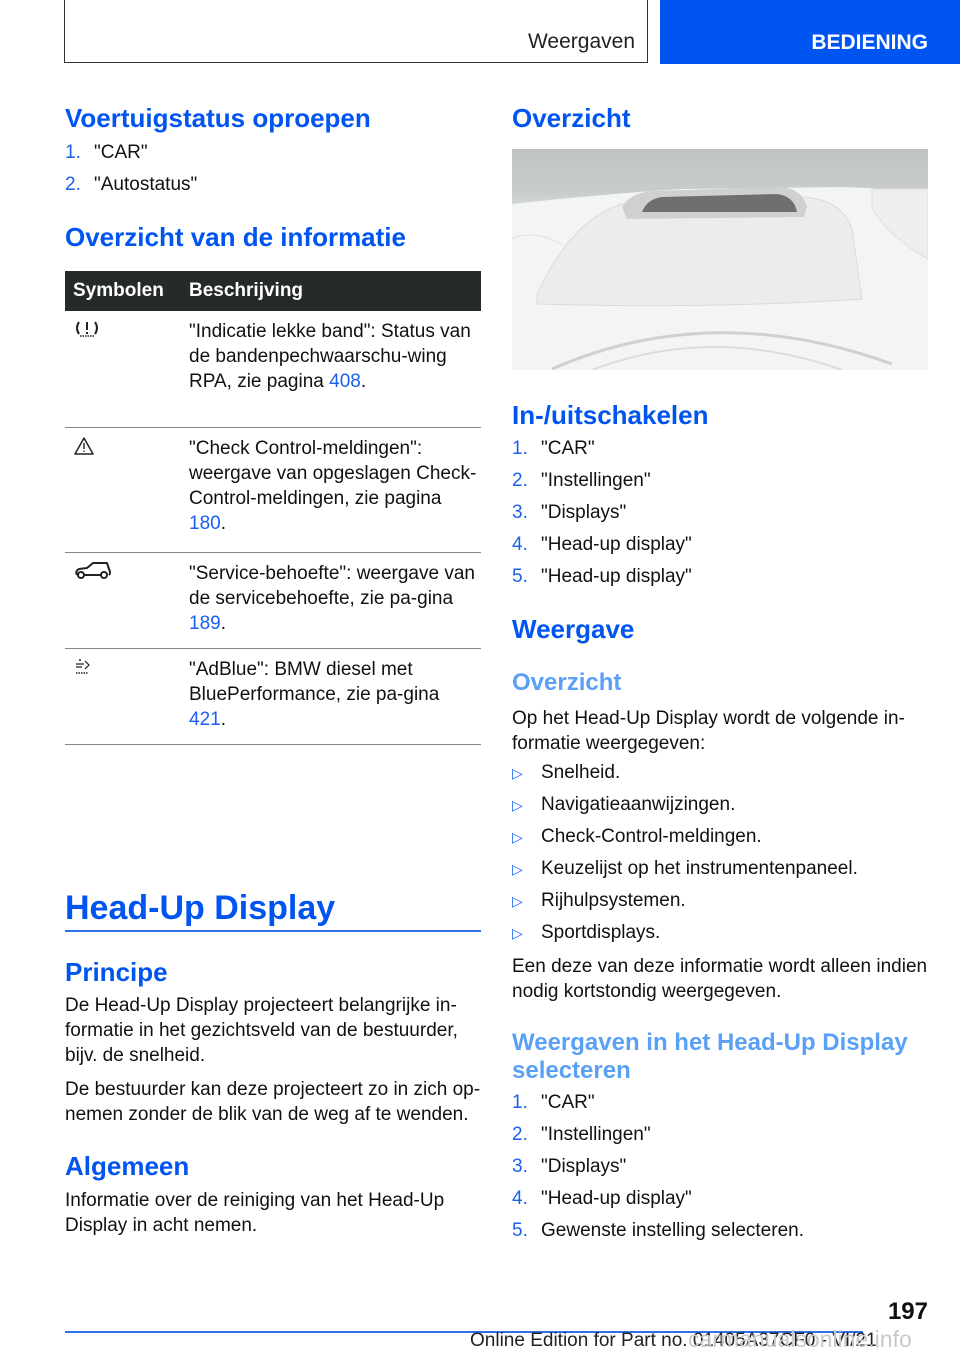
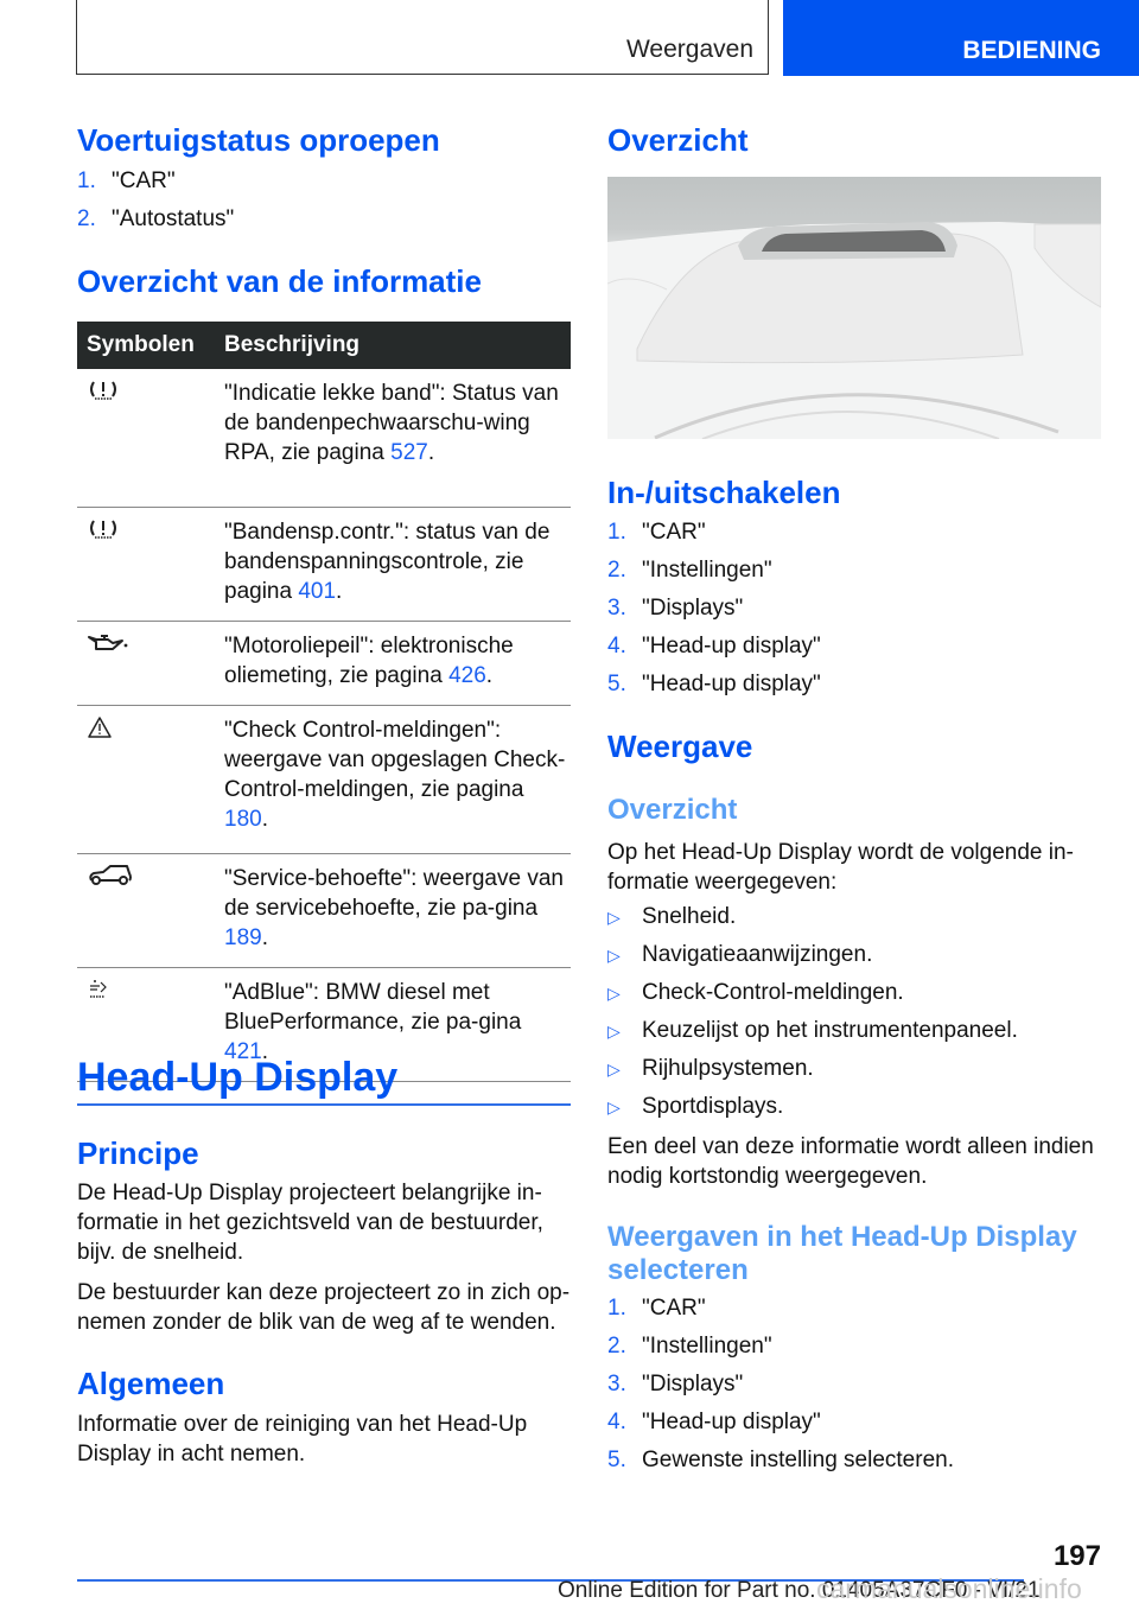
  Weergaven
  BEDIENING
  Voertuigstatus oproepen
  1.
  "CAR"
  2.
  "Autostatus"
  Overzicht van de informatie
  Symbolen	Beschrijving
- 	"Indicatie lekke band": Status van de bandenpechwaarschu-wing RPA, zie pagina 408.
+ 	"Indicatie lekke band": Status van de bandenpechwaarschu-wing RPA, zie pagina 527.
+ 	"Bandensp.contr.": status van de bandenspanningscontrole, zie pagina 401.
+ 	"Motoroliepeil": elektronische oliemeting, zie pagina 426.
  	"Check Control-meldingen": weergave van opgeslagen Check-Control-meldingen, zie pagina 180.
  	"Service-behoefte": weergave van de servicebehoefte, zie pa-gina 189.
  	"AdBlue": BMW diesel met BluePerformance, zie pa-gina 421.
  Head-Up Display
  Principe
  De Head-Up Display projecteert belangrijke in-formatie in het gezichtsveld van de bestuurder, bijv. de snelheid.
  De bestuurder kan deze projecteert zo in zich op-nemen zonder de blik van de weg af te wenden.
  Algemeen
  Informatie over de reiniging van het Head-Up Display in acht nemen.
  Overzicht
  In-/uitschakelen
  1.
  "CAR"
  2.
  "Instellingen"
  3.
  "Displays"
  4.
  "Head-up display"
  5.
  "Head-up display"
  Weergave
  Overzicht
  Op het Head-Up Display wordt de volgende in-formatie weergegeven:
  ▷
  Snelheid.
  ▷
  Navigatieaanwijzingen.
  ▷
  Check-Control-meldingen.
  ▷
  Keuzelijst op het instrumentenpaneel.
  ▷
  Rijhulpsystemen.
  ▷
  Sportdisplays.
- Een deze van deze informatie wordt alleen indien nodig kortstondig weergegeven.
+ Een deel van deze informatie wordt alleen indien nodig kortstondig weergegeven.
  Weergaven in het Head-Up Display selecteren
  1.
  "CAR"
  2.
  "Instellingen"
  3.
  "Displays"
  4.
  "Head-up display"
  5.
  Gewenste instelling selecteren.
  197
  Online Edition for Part no. 01405A37CF0 - VI/21
  carmanualsonline.info
